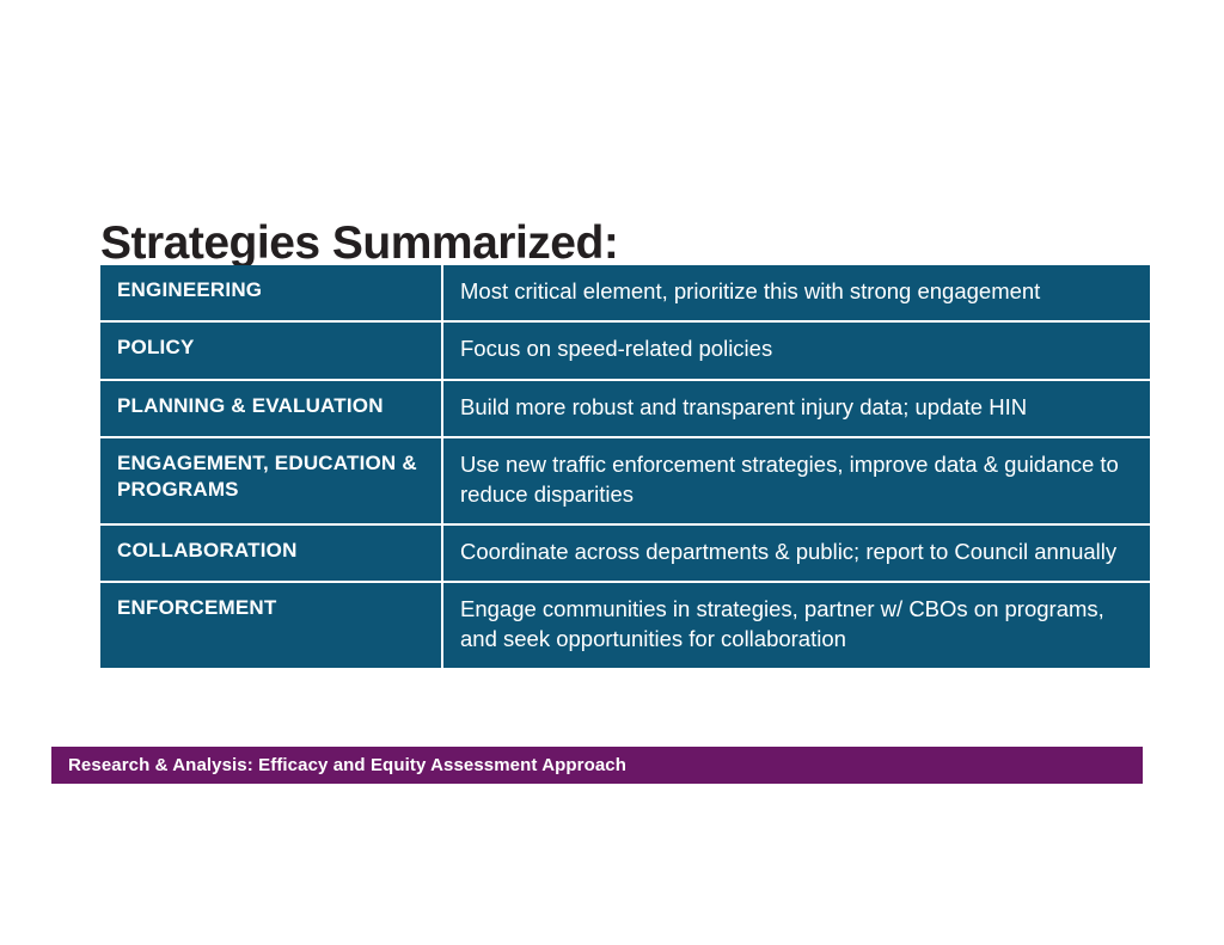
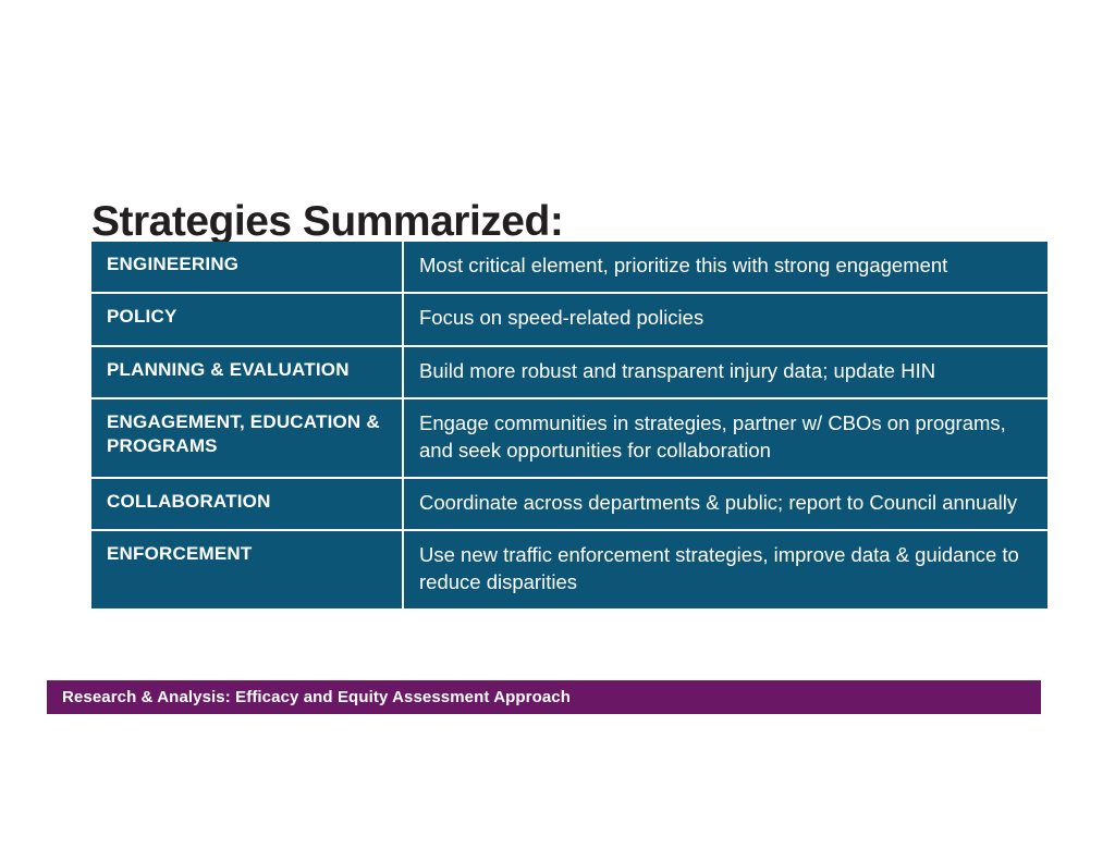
  Strategies Summarized:
  ENGINEERING	Most critical element, prioritize this with strong engagement
  POLICY	Focus on speed-related policies
  PLANNING & EVALUATION	Build more robust and transparent injury data; update HIN
- ENGAGEMENT, EDUCATION & PROGRAMS	Use new traffic enforcement strategies, improve data & guidance to reduce disparities
+ ENGAGEMENT, EDUCATION & PROGRAMS	Engage communities in strategies, partner w/ CBOs on programs, and seek opportunities for collaboration
  COLLABORATION	Coordinate across departments & public; report to Council annually
- ENFORCEMENT	Engage communities in strategies, partner w/ CBOs on programs, and seek opportunities for collaboration
+ ENFORCEMENT	Use new traffic enforcement strategies, improve data & guidance to reduce disparities
  Research & Analysis: Efficacy and Equity Assessment Approach
